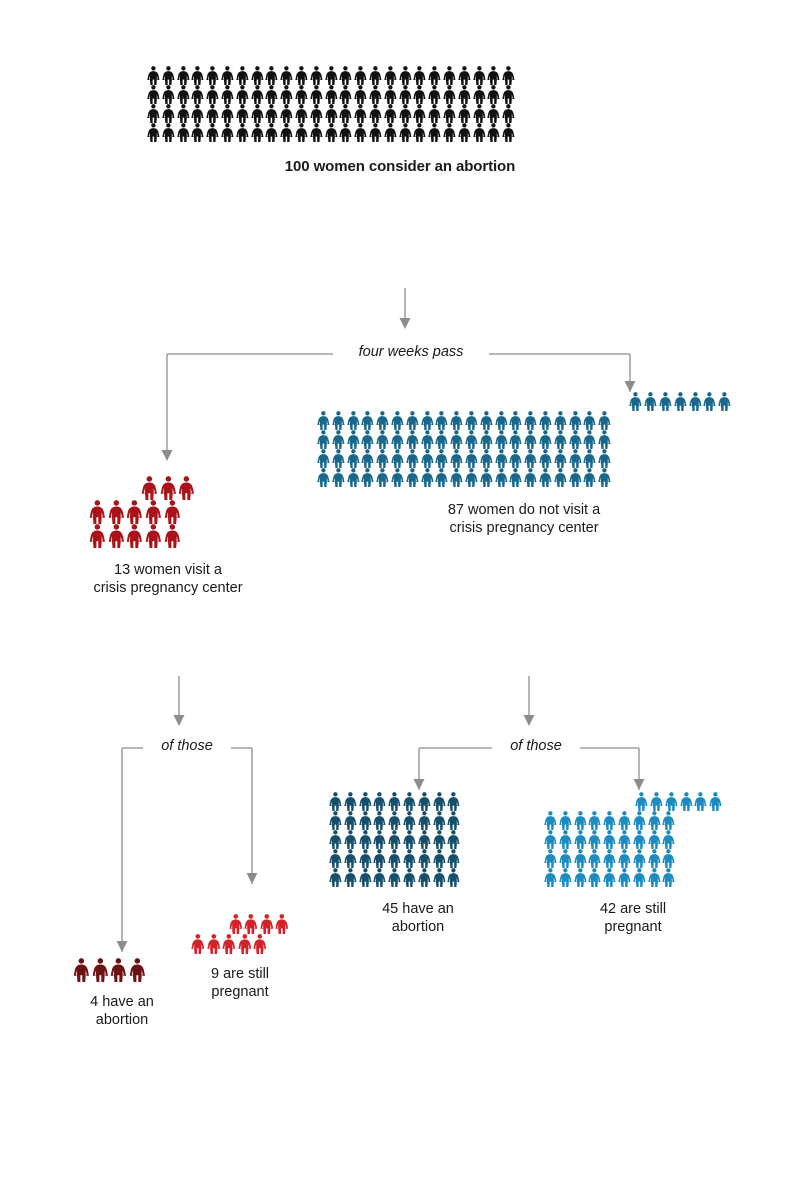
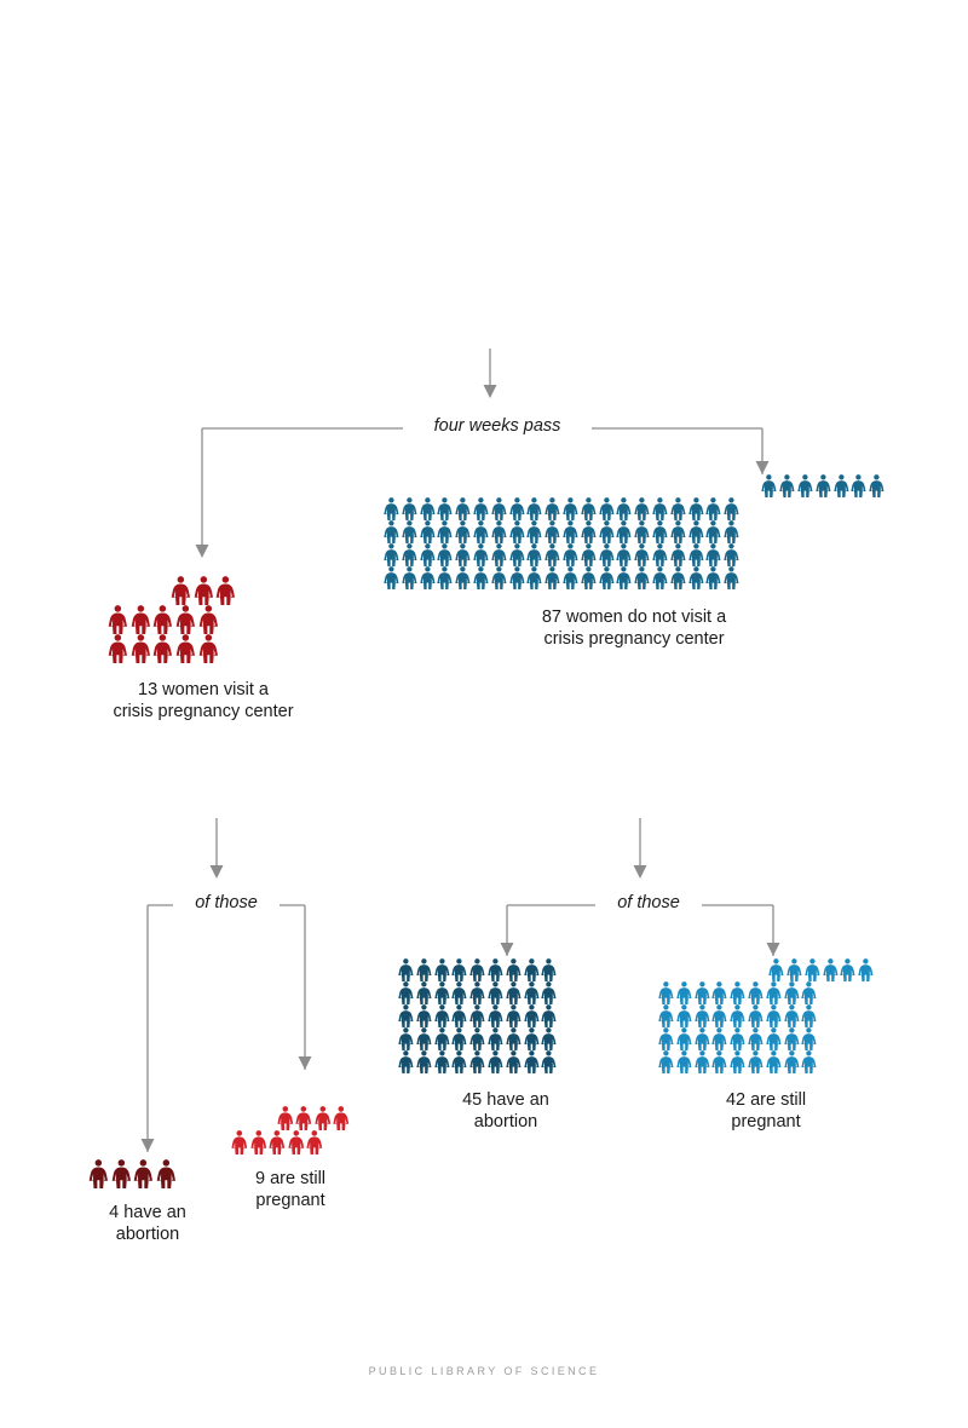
- 100 women consider an abortion
  four weeks pass
  13 women visit a
  crisis pregnancy center
  87 women do not visit a
  crisis pregnancy center
  of those
  of those
  4 have an
  abortion
  9 are still
  pregnant
  45 have an
  abortion
  42 are still
  pregnant
+ PUBLIC LIBRARY OF SCIENCE
